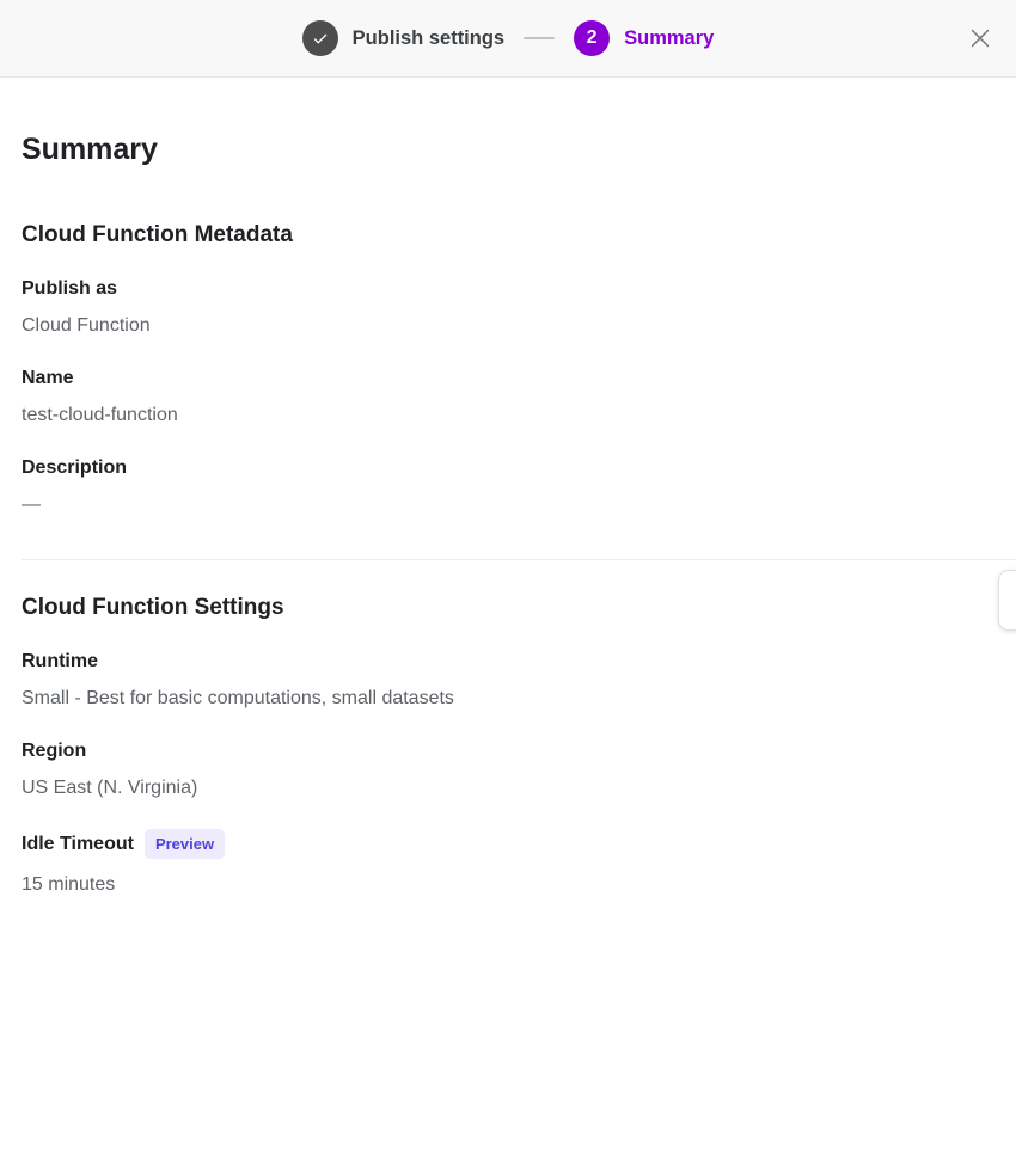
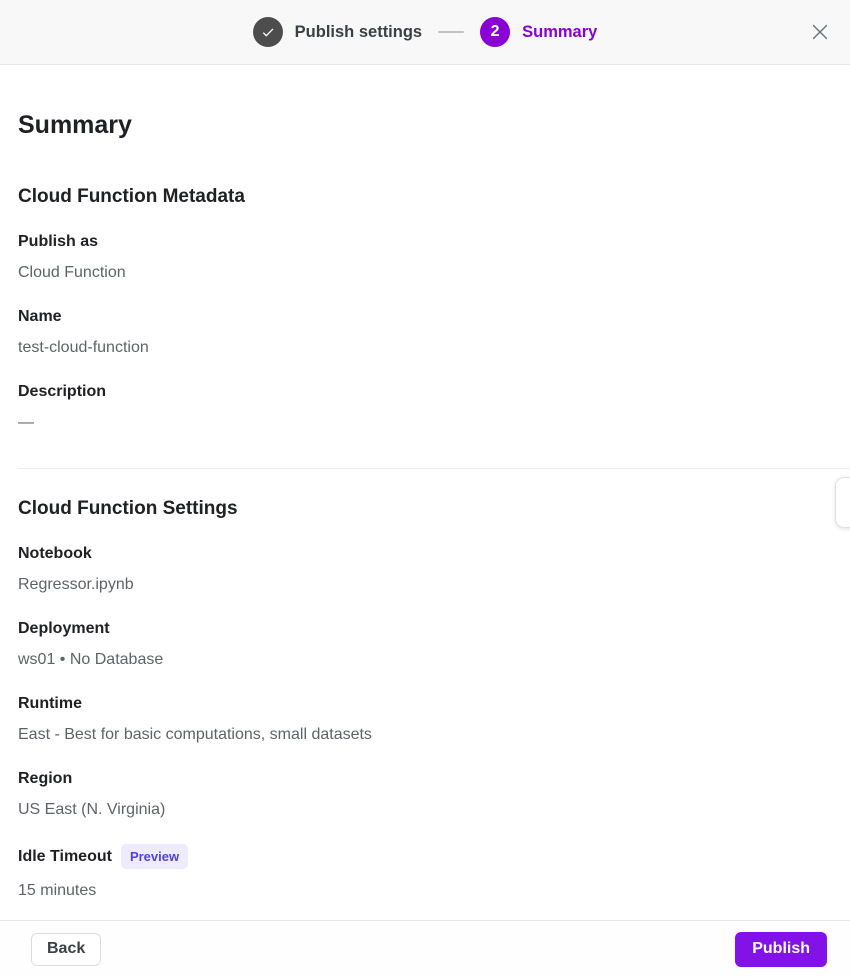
  Publish settings
  2
  Summary
  Summary
  Cloud Function Metadata
  Publish as
  Cloud Function
  Name
  test-cloud-function
  Description
  —
  Cloud Function Settings
+ Notebook
+ Regressor.ipynb
+ Deployment
+ ws01 • No Database
  Runtime
- Small - Best for basic computations, small datasets
+ East - Best for basic computations, small datasets
  Region
  US East (N. Virginia)
  Idle Timeout
  Preview
  15 minutes
+ Back
+ Publish
